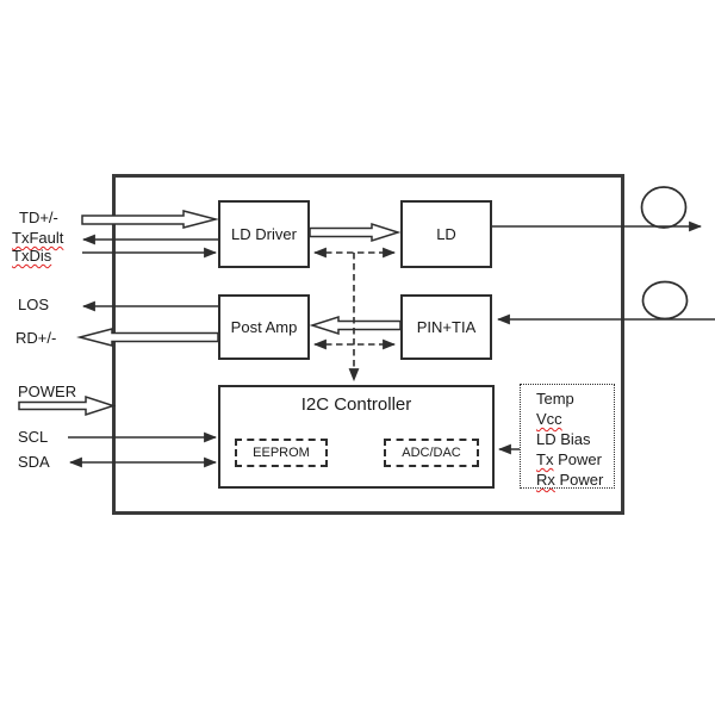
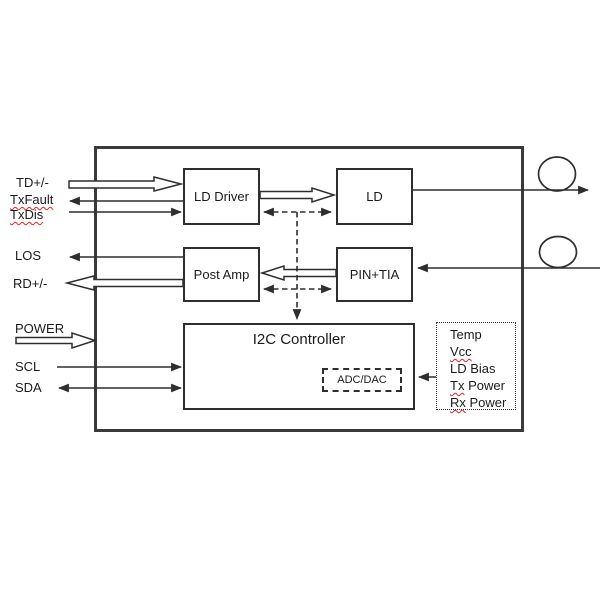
  LD Driver
  LD
  Post Amp
  PIN+TIA
  I2C Controller
- EEPROM
  ADC/DAC
  Temp
  Vcc
  LD Bias
  Tx Power
  Rx Power
  TD+/-
  TxFault
  TxDis
  LOS
  RD+/-
  POWER
  SCL
  SDA
